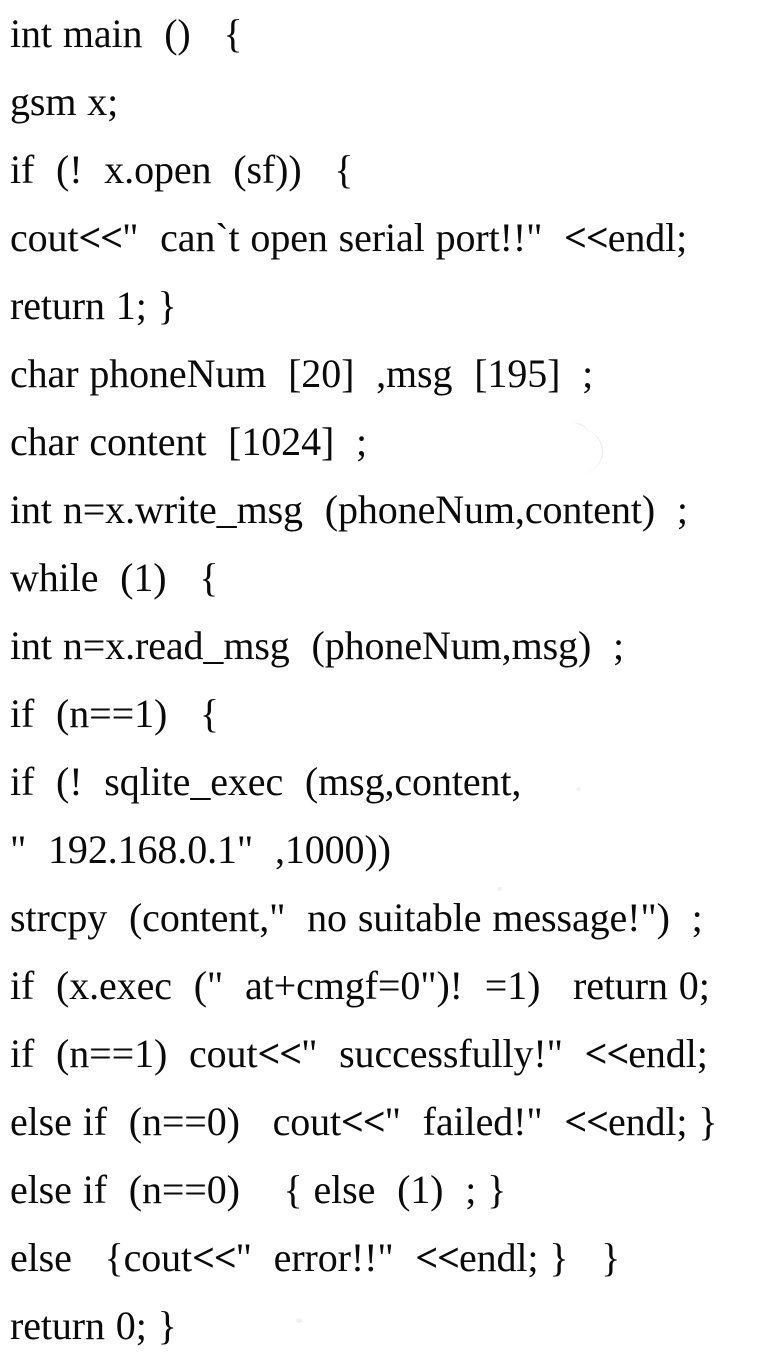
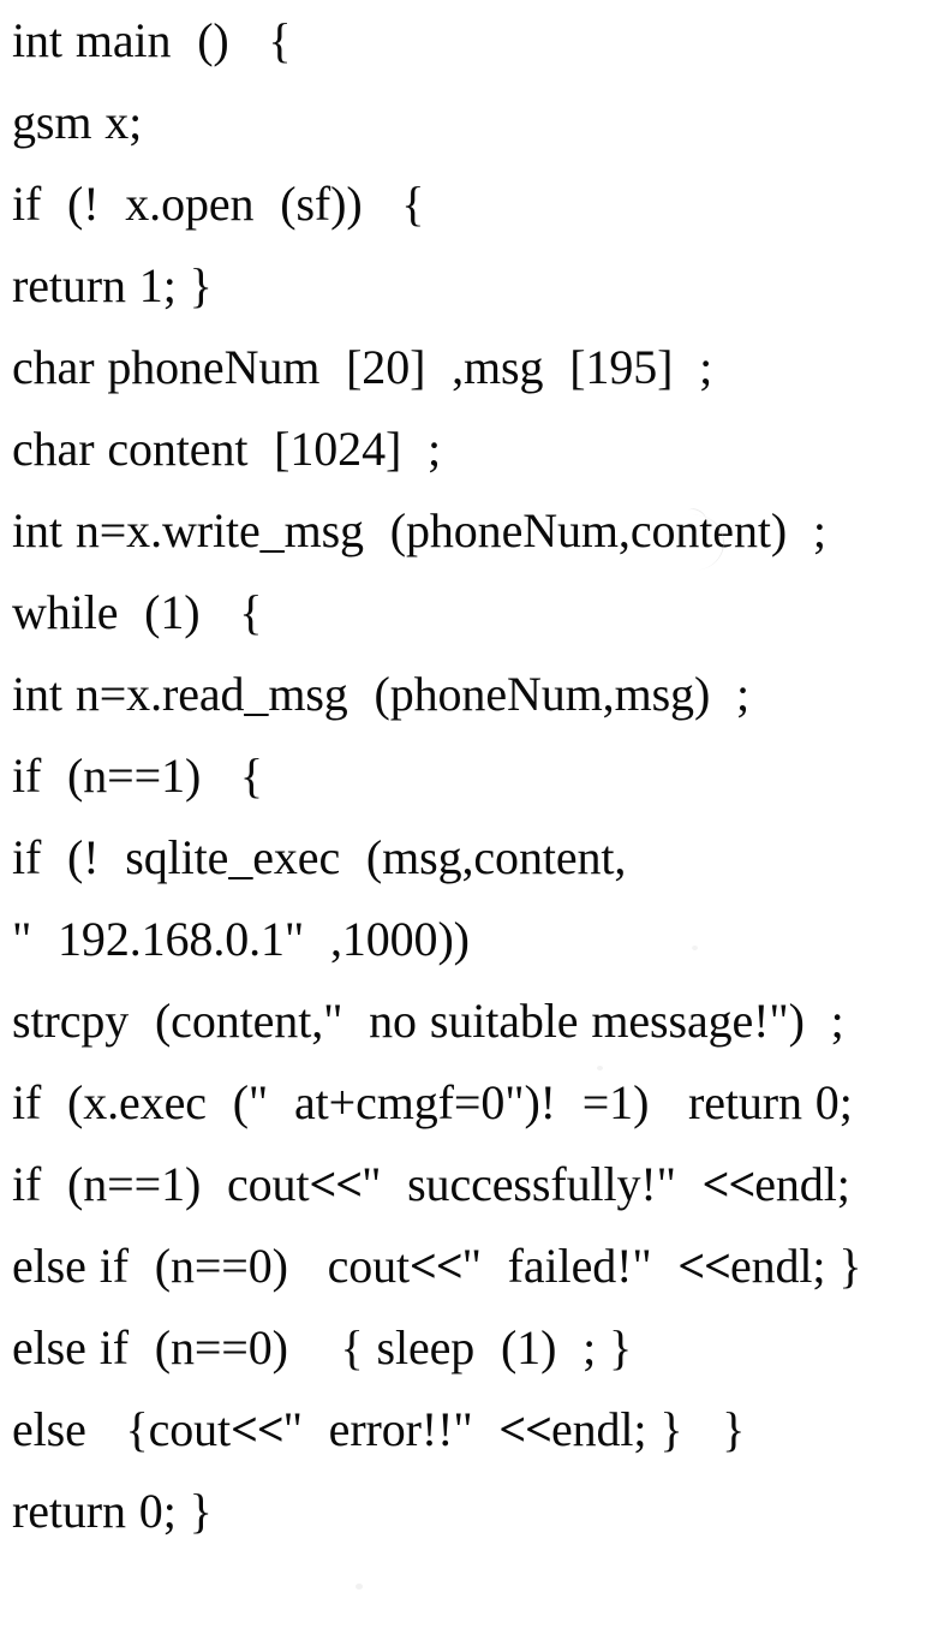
  int main () {
  gsm x;
  if (! x.open (sf)) {
- cout<<" can`t open serial port!!" <<endl;
  return 1; }
  char phoneNum [20] ,msg [195] ;
  char content [1024] ;
  int n=x.write_msg (phoneNum,content) ;
  while (1) {
  int n=x.read_msg (phoneNum,msg) ;
  if (n==1) {
  if (! sqlite_exec (msg,content,
  " 192.168.0.1" ,1000))
  strcpy (content," no suitable message!") ;
  if (x.exec (" at+cmgf=0")! =1) return 0;
  if (n==1) cout<<" successfully!" <<endl;
  else if (n==0) cout<<" failed!" <<endl; }
- else if (n==0) { else (1) ; }
+ else if (n==0) { sleep (1) ; }
  else {cout<<" error!!" <<endl; } }
  return 0; }
